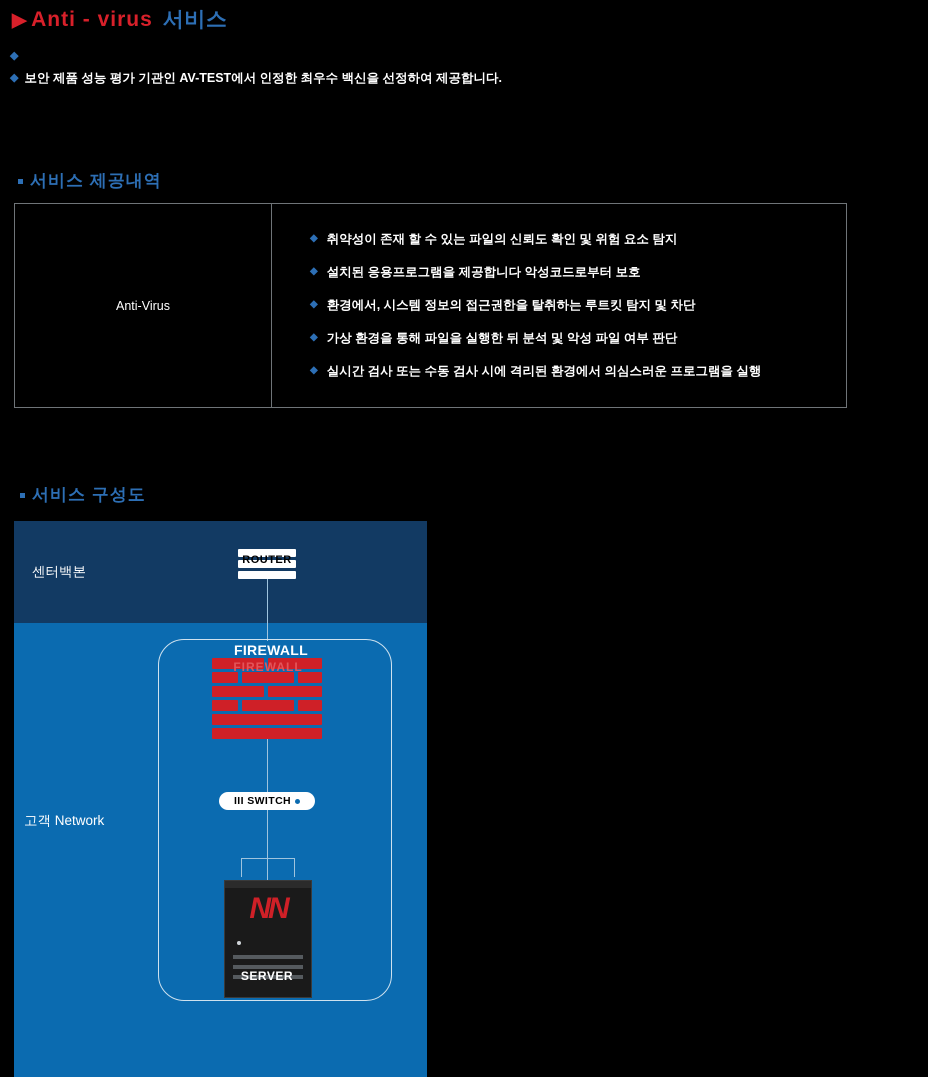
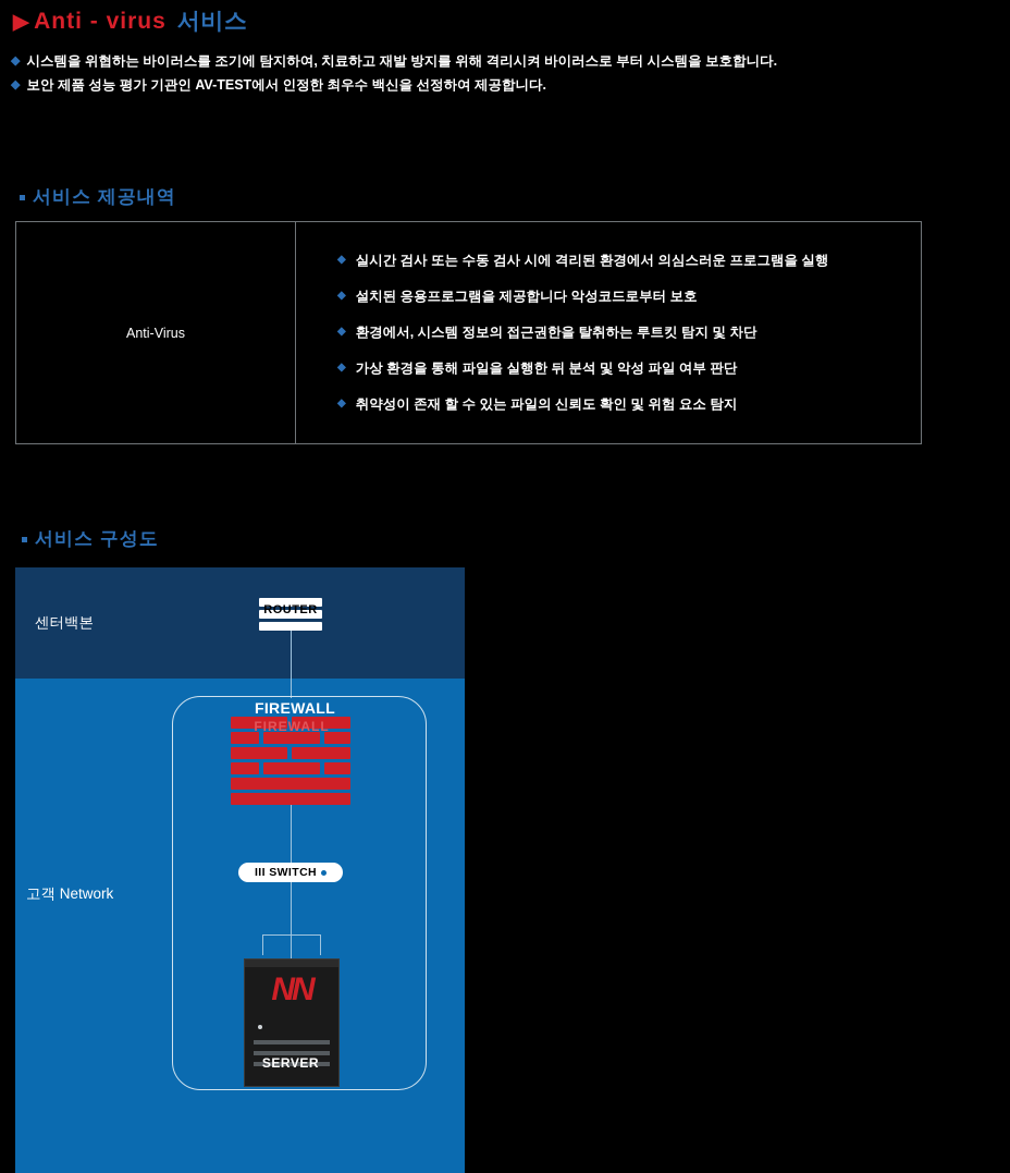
  ▶
  Anti - virus
  서비스
  ◆
+ 시스템을 위협하는 바이러스를 조기에 탐지하여, 치료하고 재발 방지를 위해 격리시켜 바이러스로 부터 시스템을 보호합니다.
  ◆
  보안 제품 성능 평가 기관인 AV-TEST에서 인정한 최우수 백신을 선정하여 제공합니다.
  서비스 제공내역
  Anti-Virus
  ◆
- 취약성이 존재 할 수 있는 파일의 신뢰도 확인 및 위험 요소 탐지
+ 실시간 검사 또는 수동 검사 시에 격리된 환경에서 의심스러운 프로그램을 실행
  ◆
  설치된 응용프로그램을 제공합니다 악성코드로부터 보호
  ◆
  환경에서, 시스템 정보의 접근권한을 탈취하는 루트킷 탐지 및 차단
  ◆
  가상 환경을 통해 파일을 실행한 뒤 분석 및 악성 파일 여부 판단
  ◆
- 실시간 검사 또는 수동 검사 시에 격리된 환경에서 의심스러운 프로그램을 실행
+ 취약성이 존재 할 수 있는 파일의 신뢰도 확인 및 위험 요소 탐지
  서비스 구성도
  센터백본
  고객 Network
  ROUTER
  FIREWALL
  FIREWALL
  III SWITCH
  NN
  SERVER
